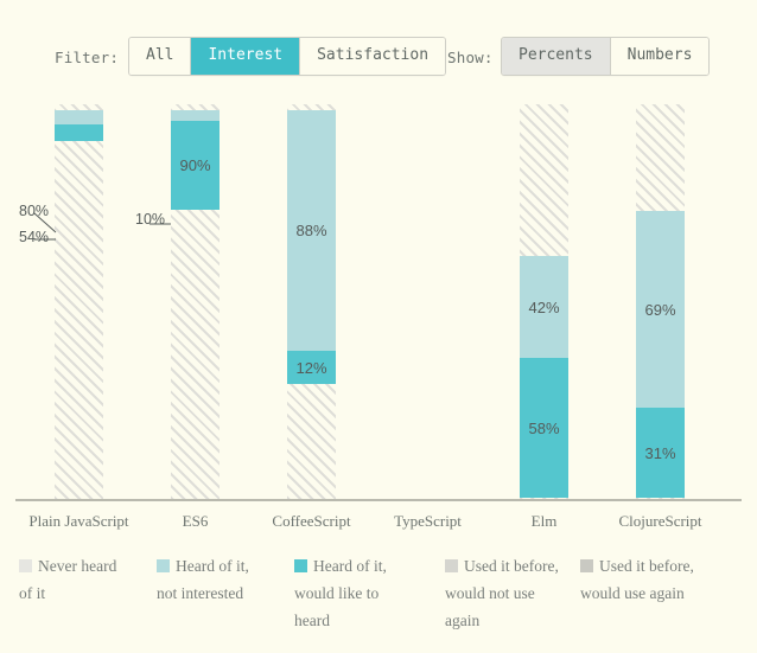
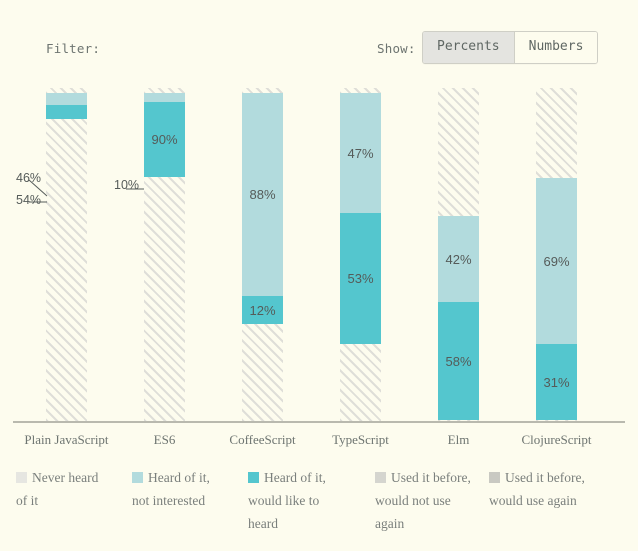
  Filter:
- All
- Interest
- Satisfaction
  Show:
  Percents
  Numbers
- 80%
+ 46%
  54%
  90%
  10%
  88%
  12%
+ 47%
+ 53%
  42%
  58%
  69%
  31%
  Plain JavaScript
  ES6
  CoffeeScript
  TypeScript
  Elm
  ClojureScript
  Never heard of it
  Heard of it, not interested
  Heard of it, would like to heard
  Used it before, would not use again
  Used it before, would use again
